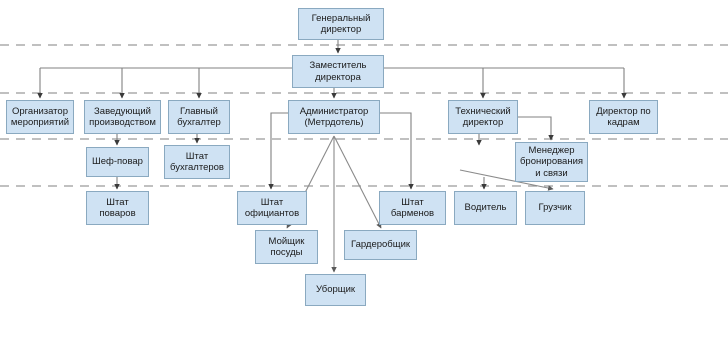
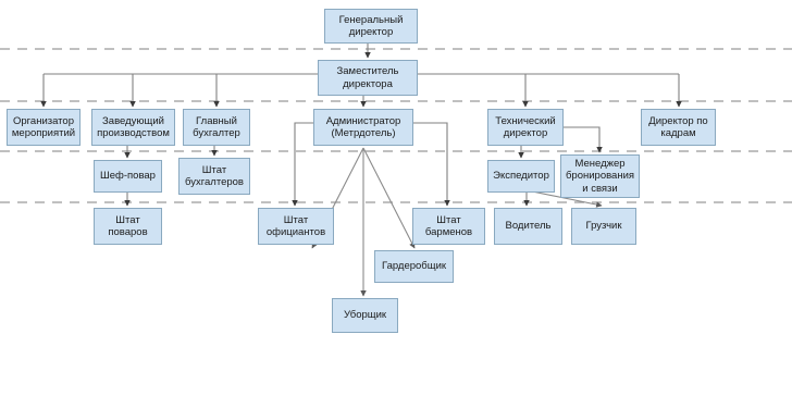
  Генеральный
  директор
  Заместитель
  директора
  Организатор
  мероприятий
  Заведующий
  производством
  Главный
  бухгалтер
  Администратор
  (Метрдотель)
  Технический
  директор
  Директор по
  кадрам
  Шеф-повар
  Штат
  бухгалтеров
+ Экспедитор
  Менеджер
  бронирования
  и связи
  Штат
  поваров
  Штат
  официантов
  Штат
  барменов
  Водитель
  Грузчик
- Мойщик
- посуды
  Гардеробщик
  Уборщик
